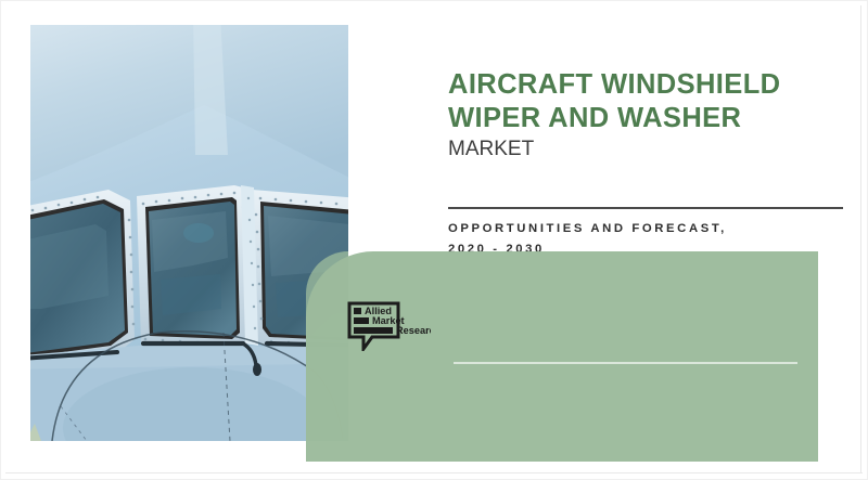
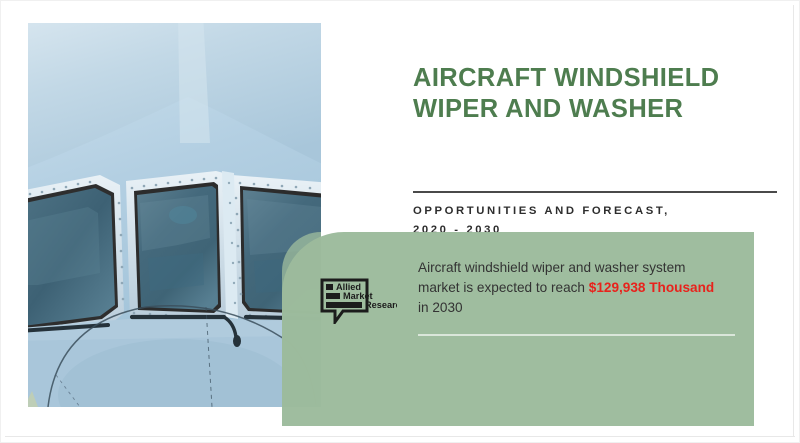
  AIRCRAFT WINDSHIELD
  WIPER AND WASHER
- MARKET
  OPPORTUNITIES AND FORECAST,
  2020 - 2030
  Allied
  Market
  Resear
+ Aircraft windshield wiper and washer system market is expected to reach $129,938 Thousand in 2030
